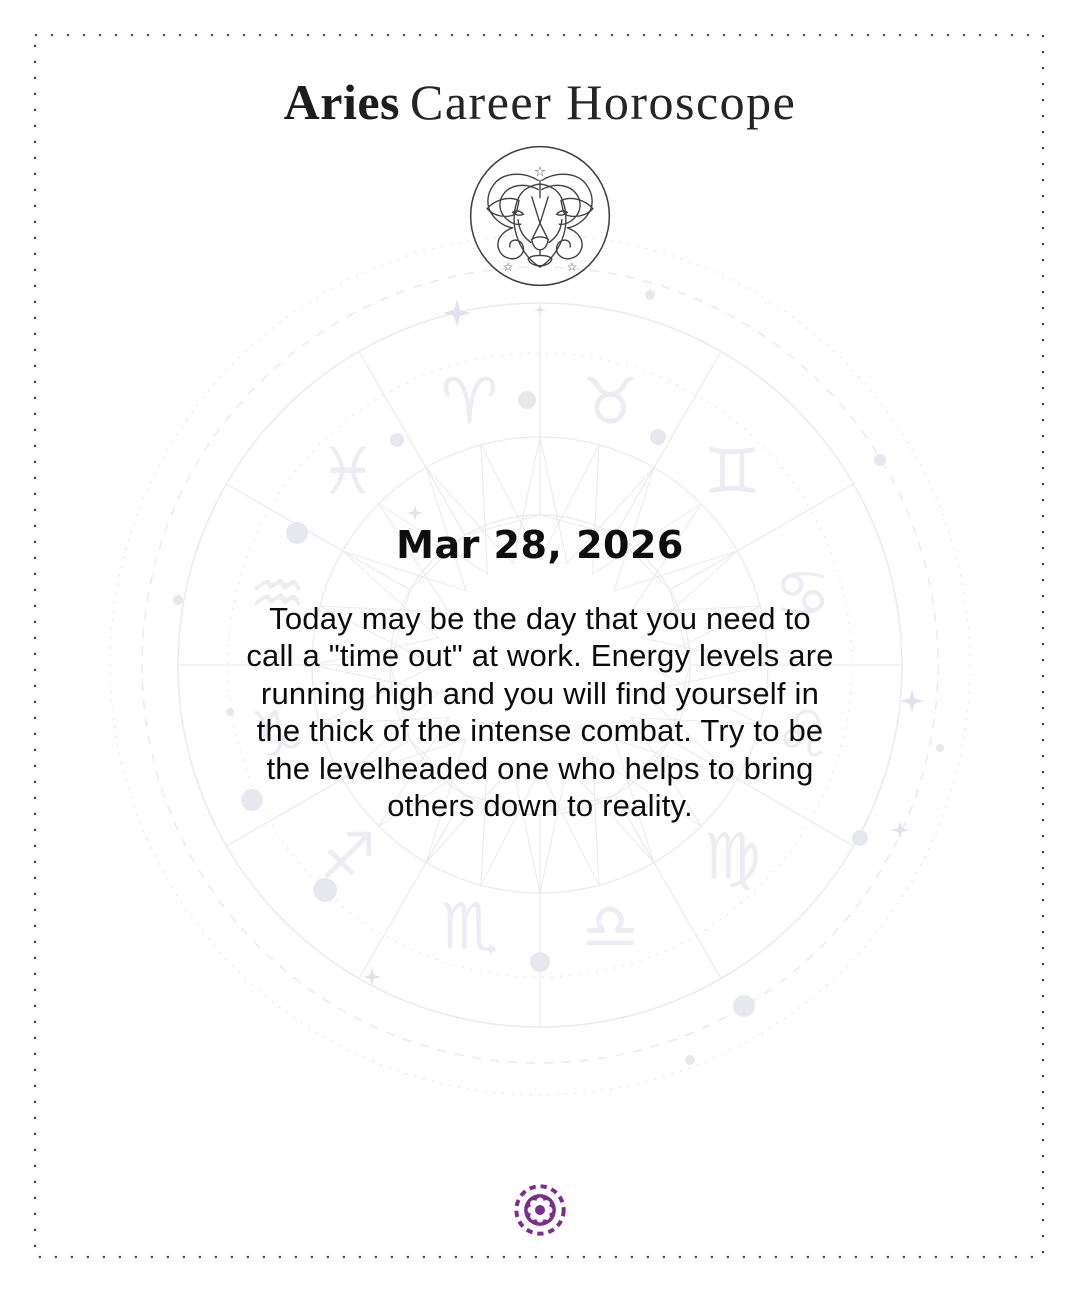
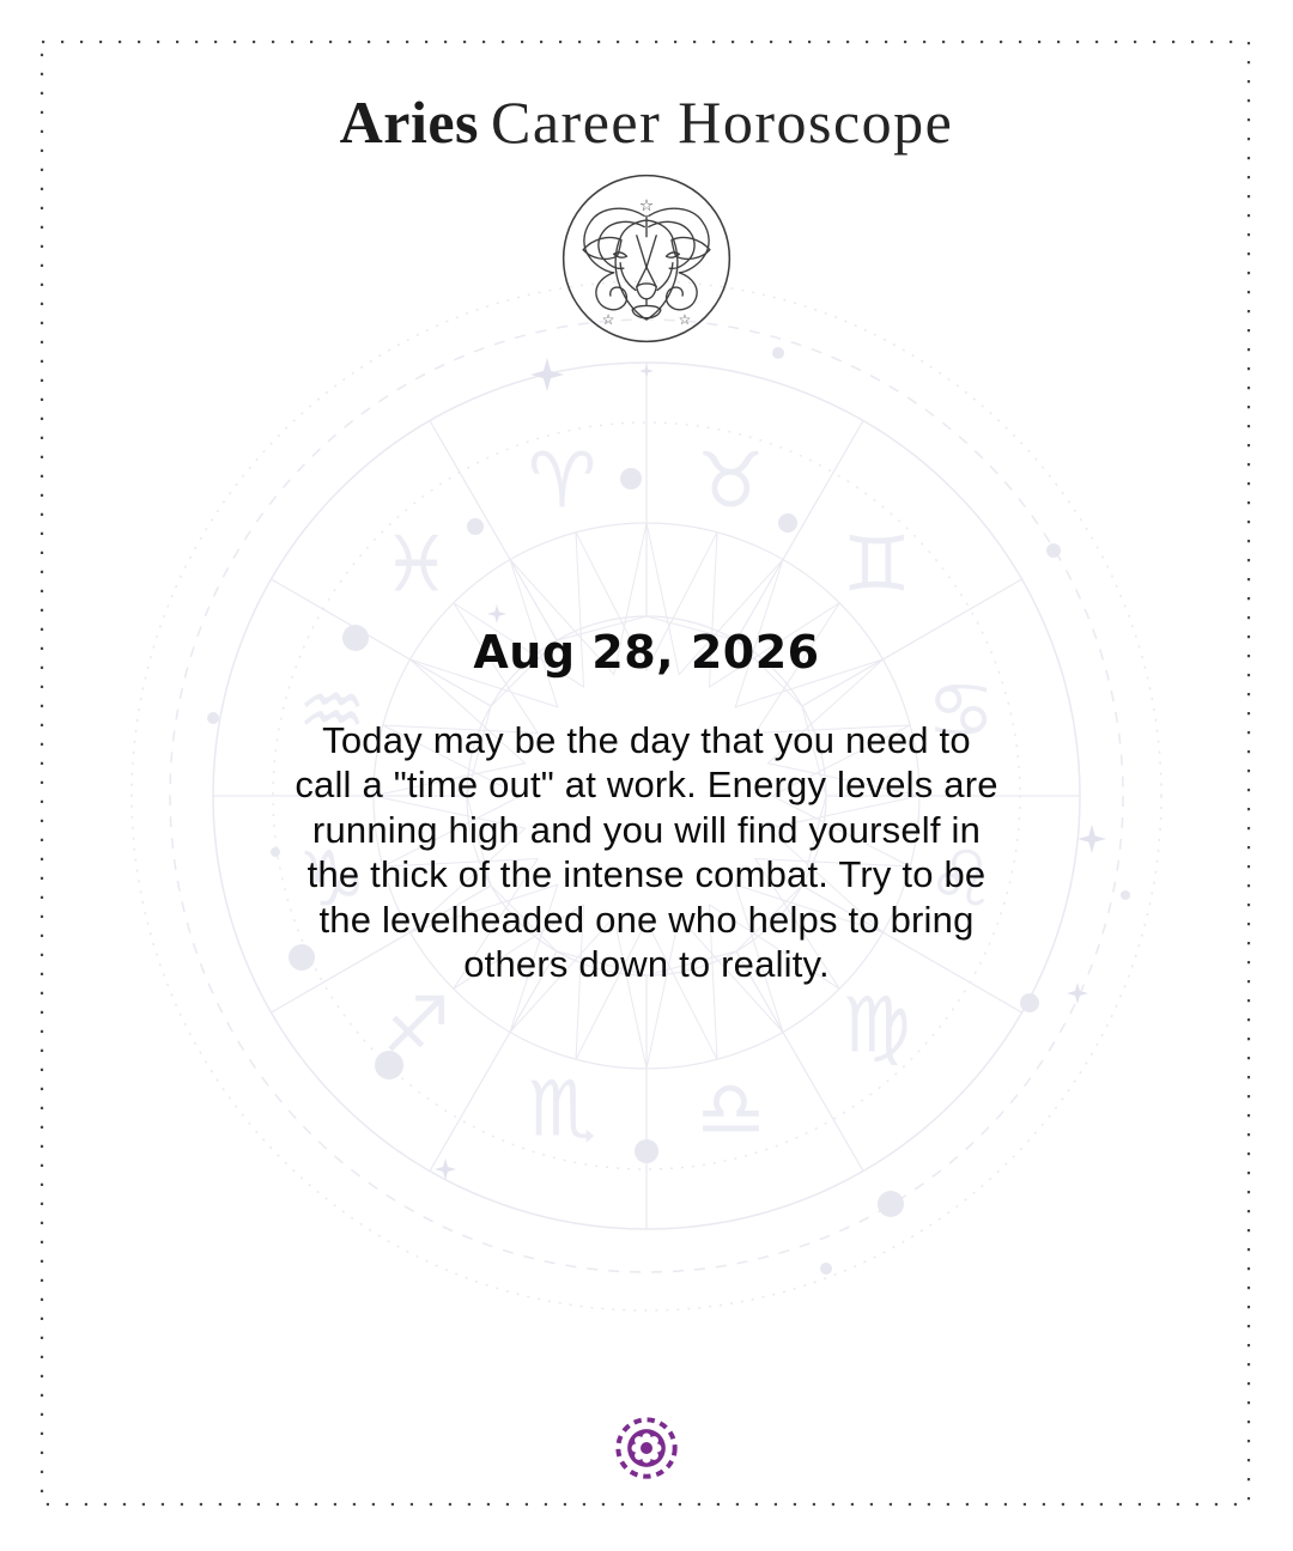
  ♋
  ♌
  ♐
  ♑
  ♒
  Aries Career Horoscope
  ☆
  ☆
  ☆
- Mar 28, 2026
+ Aug 28, 2026
  Today may be the day that you need to
  call a "time out" at work. Energy levels are
  running high and you will find yourself in
  the thick of the intense combat. Try to be
  the levelheaded one who helps to bring
  others down to reality.
